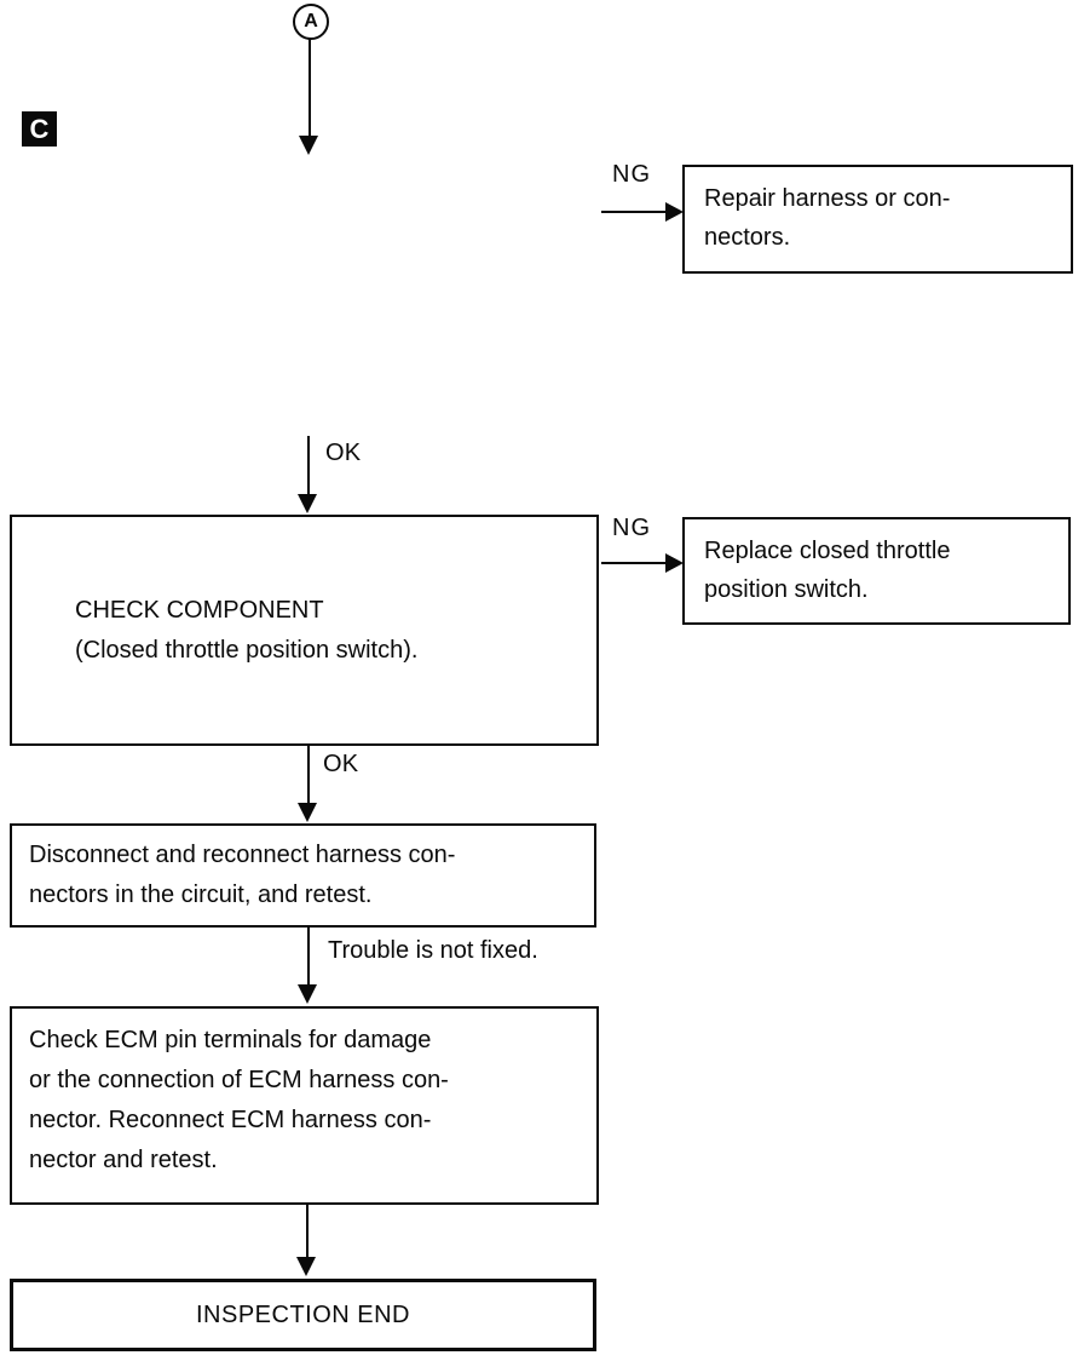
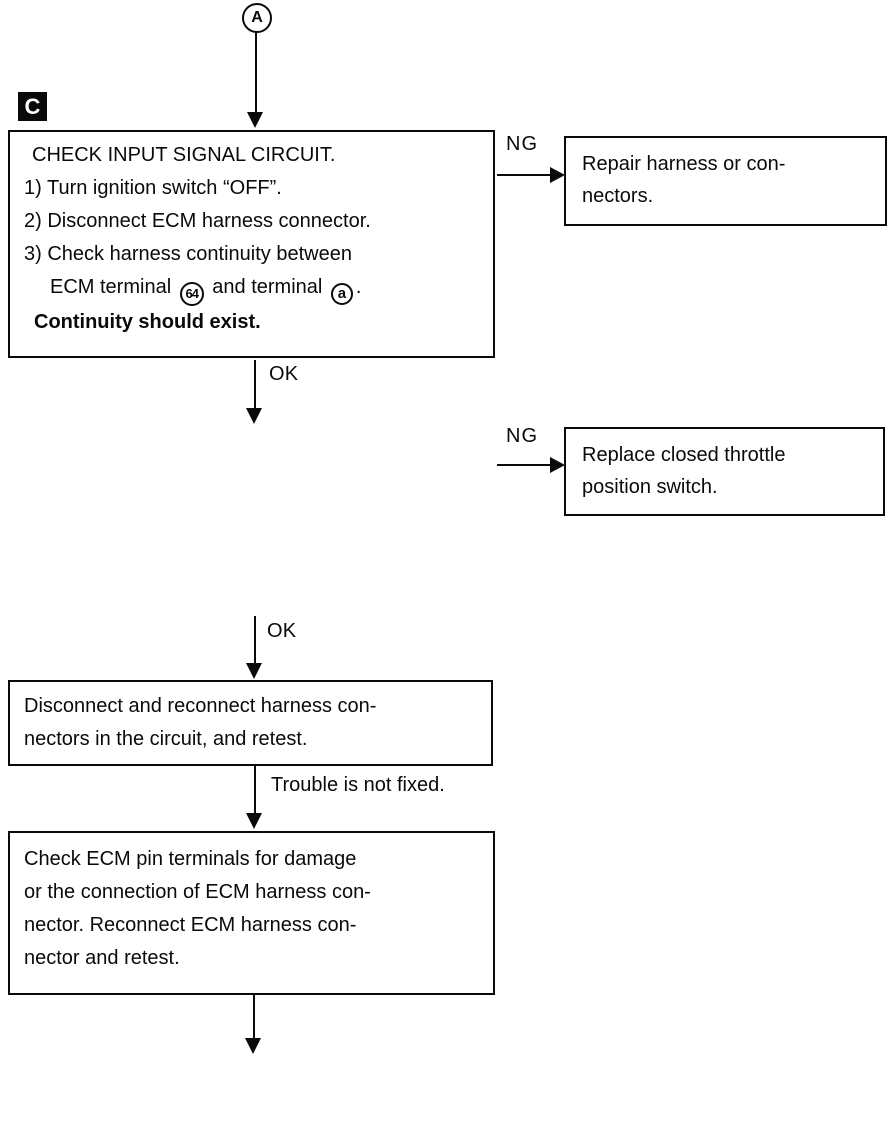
  A
  C
+ CHECK INPUT SIGNAL CIRCUIT.
+ 1) Turn ignition switch “OFF”.
+ 2) Disconnect ECM harness connector.
+ 3) Check harness continuity between
+ ECM terminal 64 and terminal a .
+ Continuity should exist.
  NG
  Repair harness or con-
  nectors.
  OK
- CHECK COMPONENT
- (Closed throttle position switch).
  NG
  Replace closed throttle
  position switch.
  OK
  Disconnect and reconnect harness con-
  nectors in the circuit, and retest.
  Trouble is not fixed.
  Check ECM pin terminals for damage
  or the connection of ECM harness con-
  nector. Reconnect ECM harness con-
  nector and retest.
- INSPECTION END
